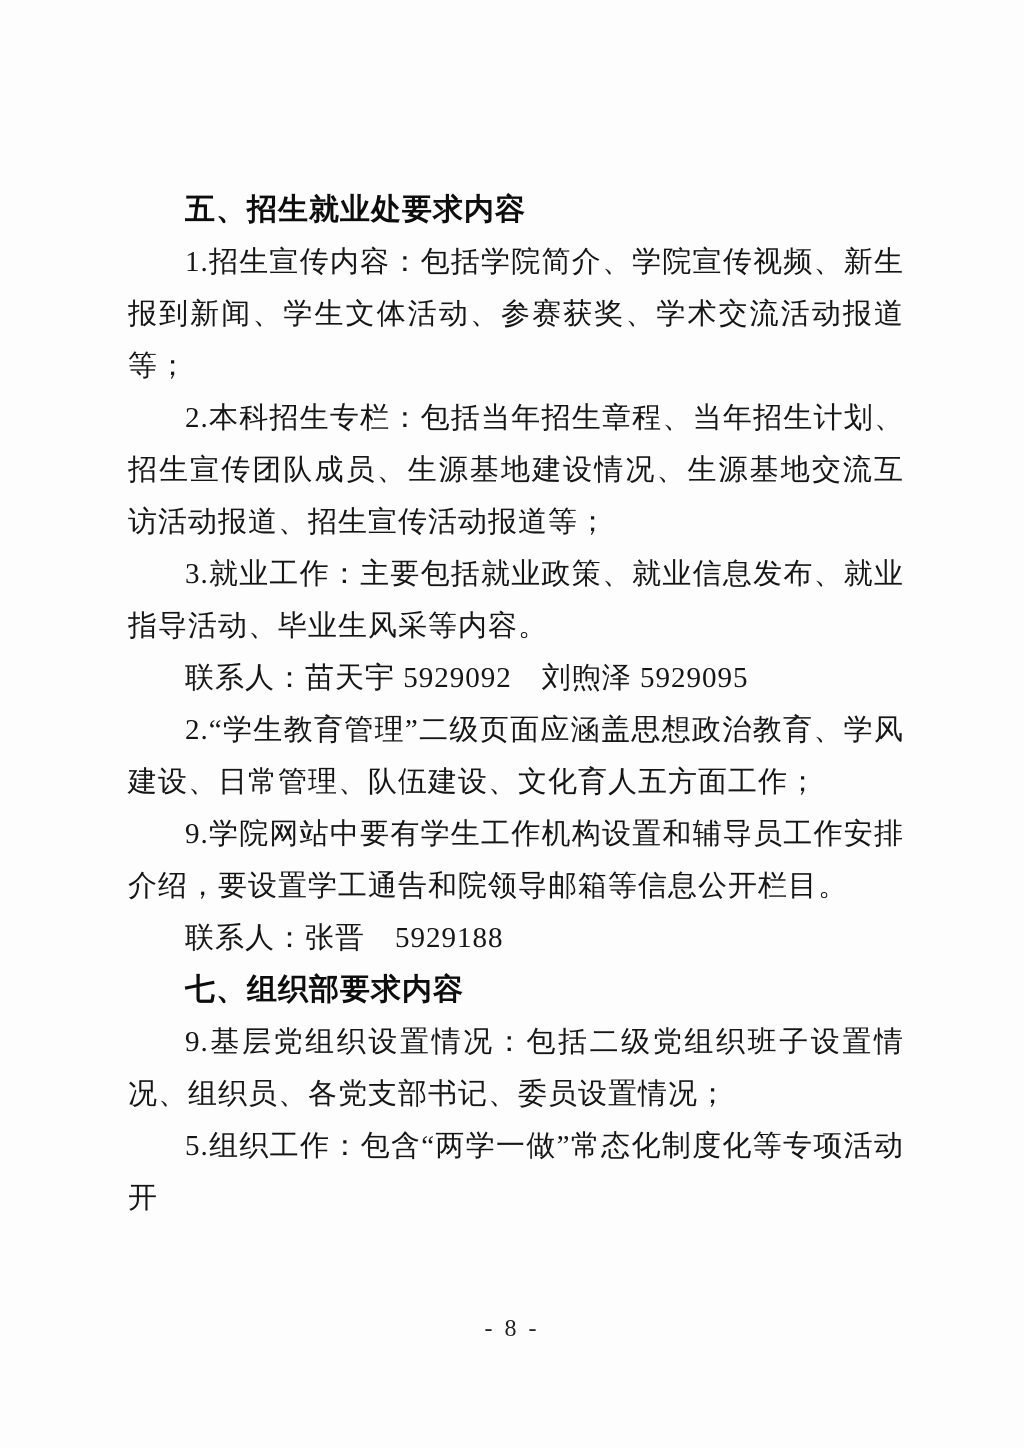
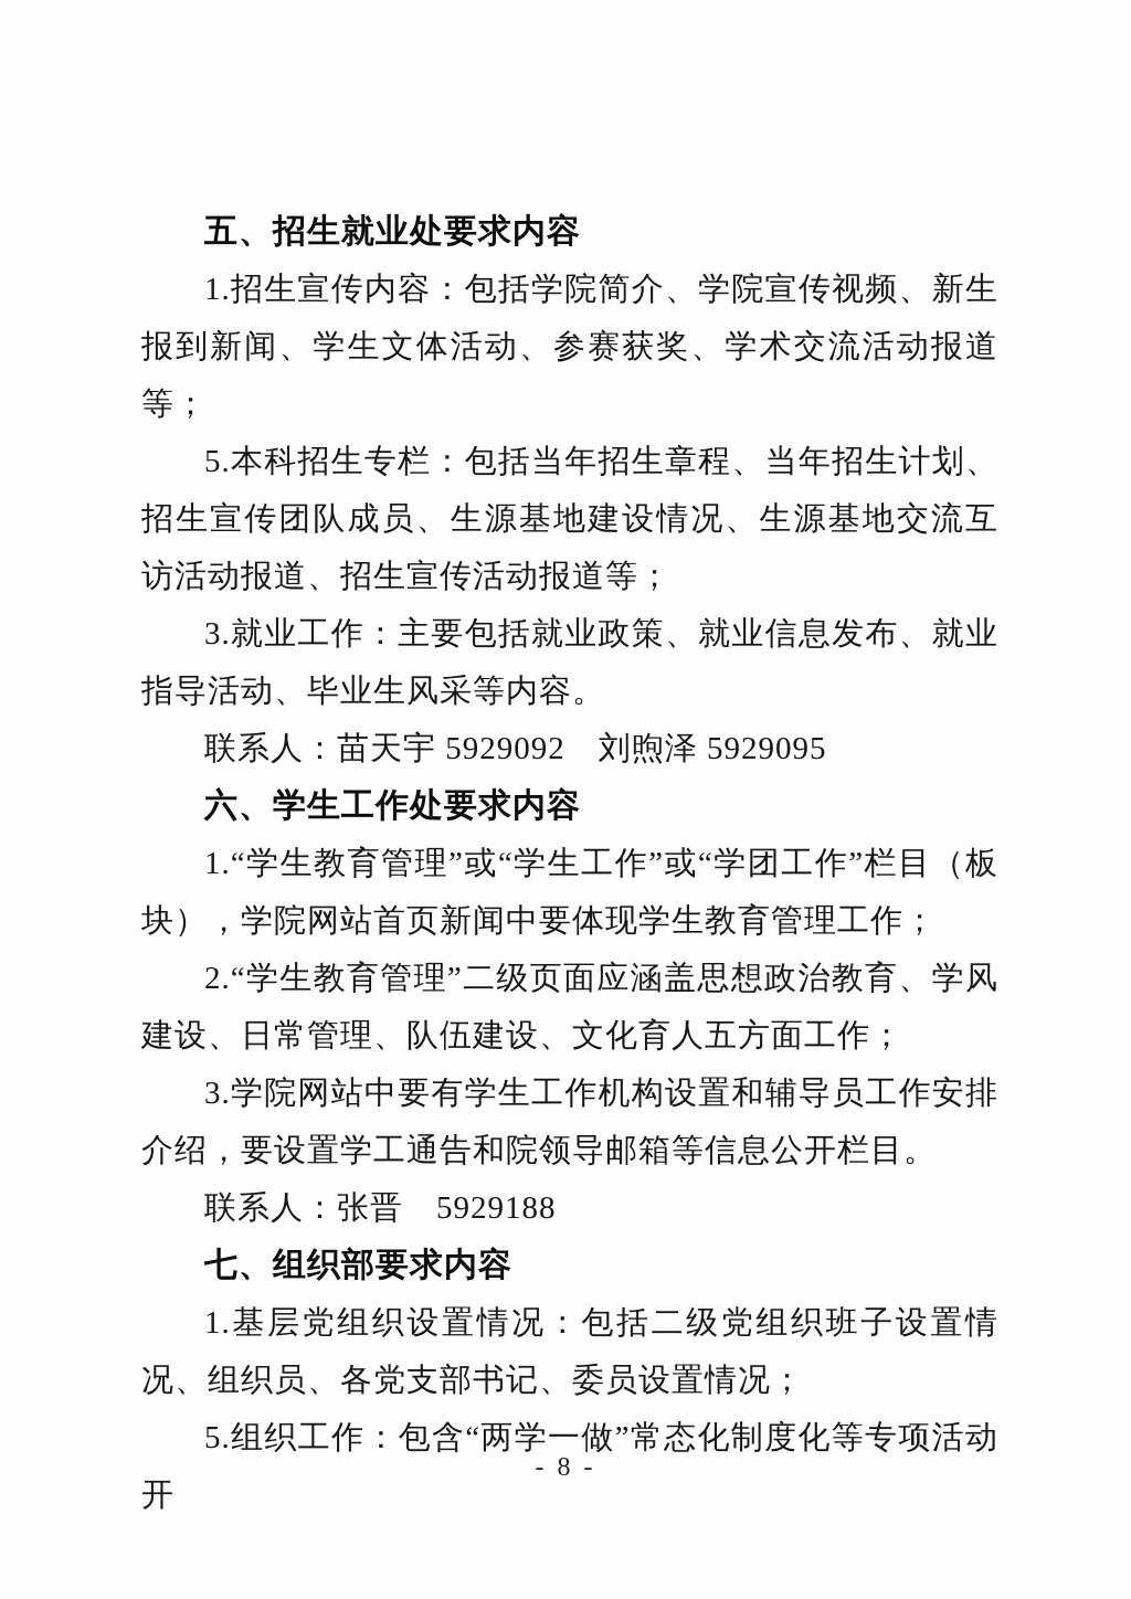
  五、招生就业处要求内容
  1.招生宣传内容：包括学院简介、学院宣传视频、新生报到新闻、学生文体活动、参赛获奖、学术交流活动报道等；
- 2.本科招生专栏：包括当年招生章程、当年招生计划、招生宣传团队成员、生源基地建设情况、生源基地交流互访活动报道、招生宣传活动报道等；
+ 5.本科招生专栏：包括当年招生章程、当年招生计划、招生宣传团队成员、生源基地建设情况、生源基地交流互访活动报道、招生宣传活动报道等；
  3.就业工作：主要包括就业政策、就业信息发布、就业指导活动、毕业生风采等内容。
  联系人：苗天宇 5929092 刘煦泽 5929095
+ 六、学生工作处要求内容
+ 1.“学生教育管理”或“学生工作”或“学团工作”栏目（板块），学院网站首页新闻中要体现学生教育管理工作；
  2.“学生教育管理”二级页面应涵盖思想政治教育、学风建设、日常管理、队伍建设、文化育人五方面工作；
- 9.学院网站中要有学生工作机构设置和辅导员工作安排介绍，要设置学工通告和院领导邮箱等信息公开栏目。
+ 3.学院网站中要有学生工作机构设置和辅导员工作安排介绍，要设置学工通告和院领导邮箱等信息公开栏目。
  联系人：张晋 5929188
  七、组织部要求内容
- 9.基层党组织设置情况：包括二级党组织班子设置情况、组织员、各党支部书记、委员设置情况；
+ 1.基层党组织设置情况：包括二级党组织班子设置情况、组织员、各党支部书记、委员设置情况；
  5.组织工作：包含“两学一做”常态化制度化等专项活动开
  - 8 -
